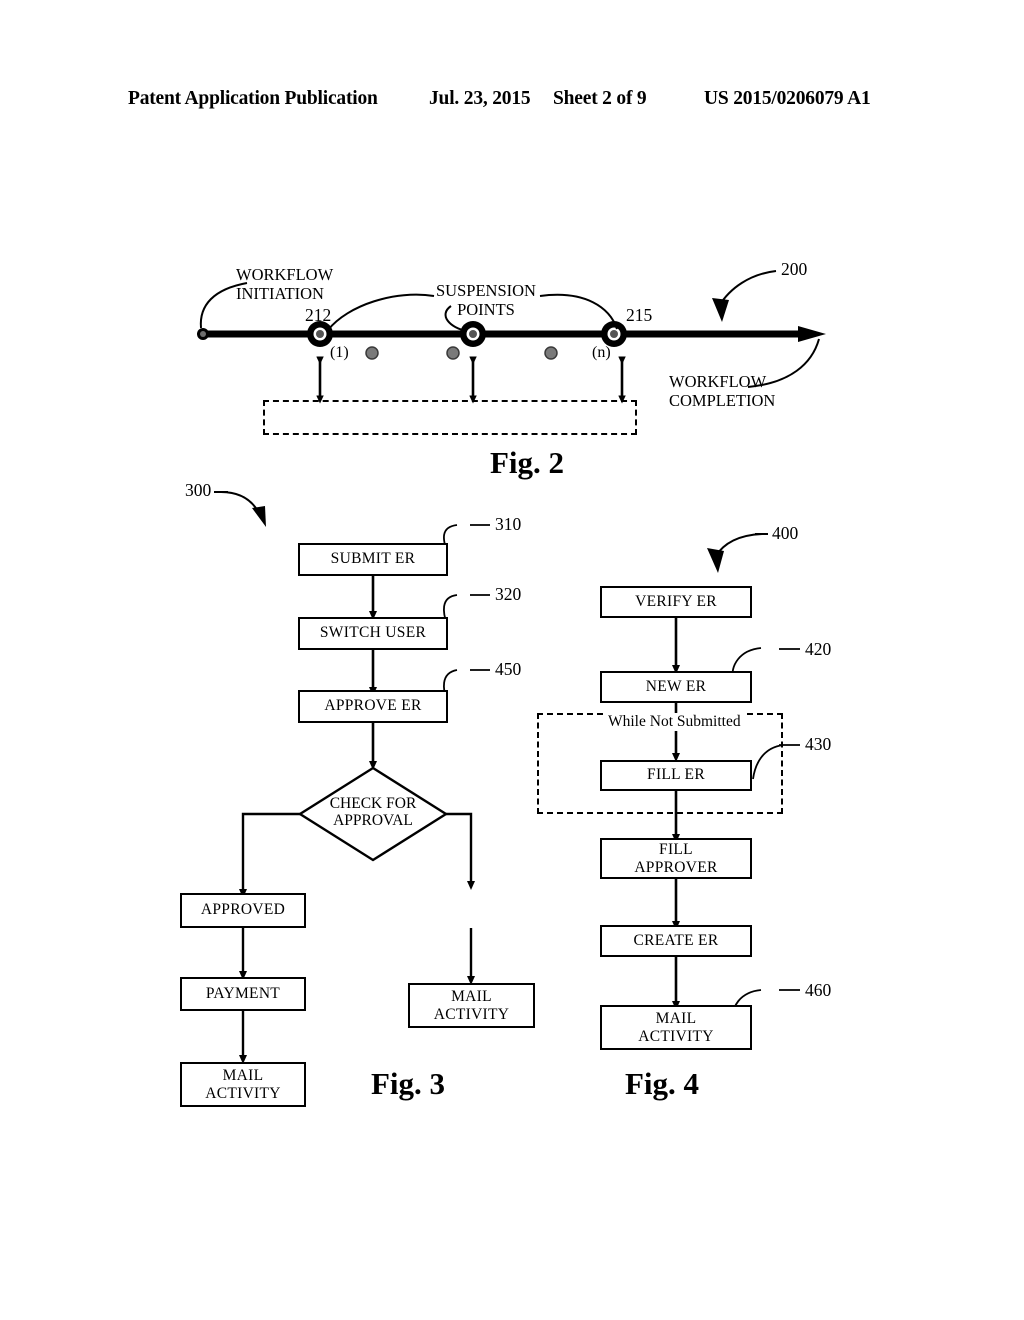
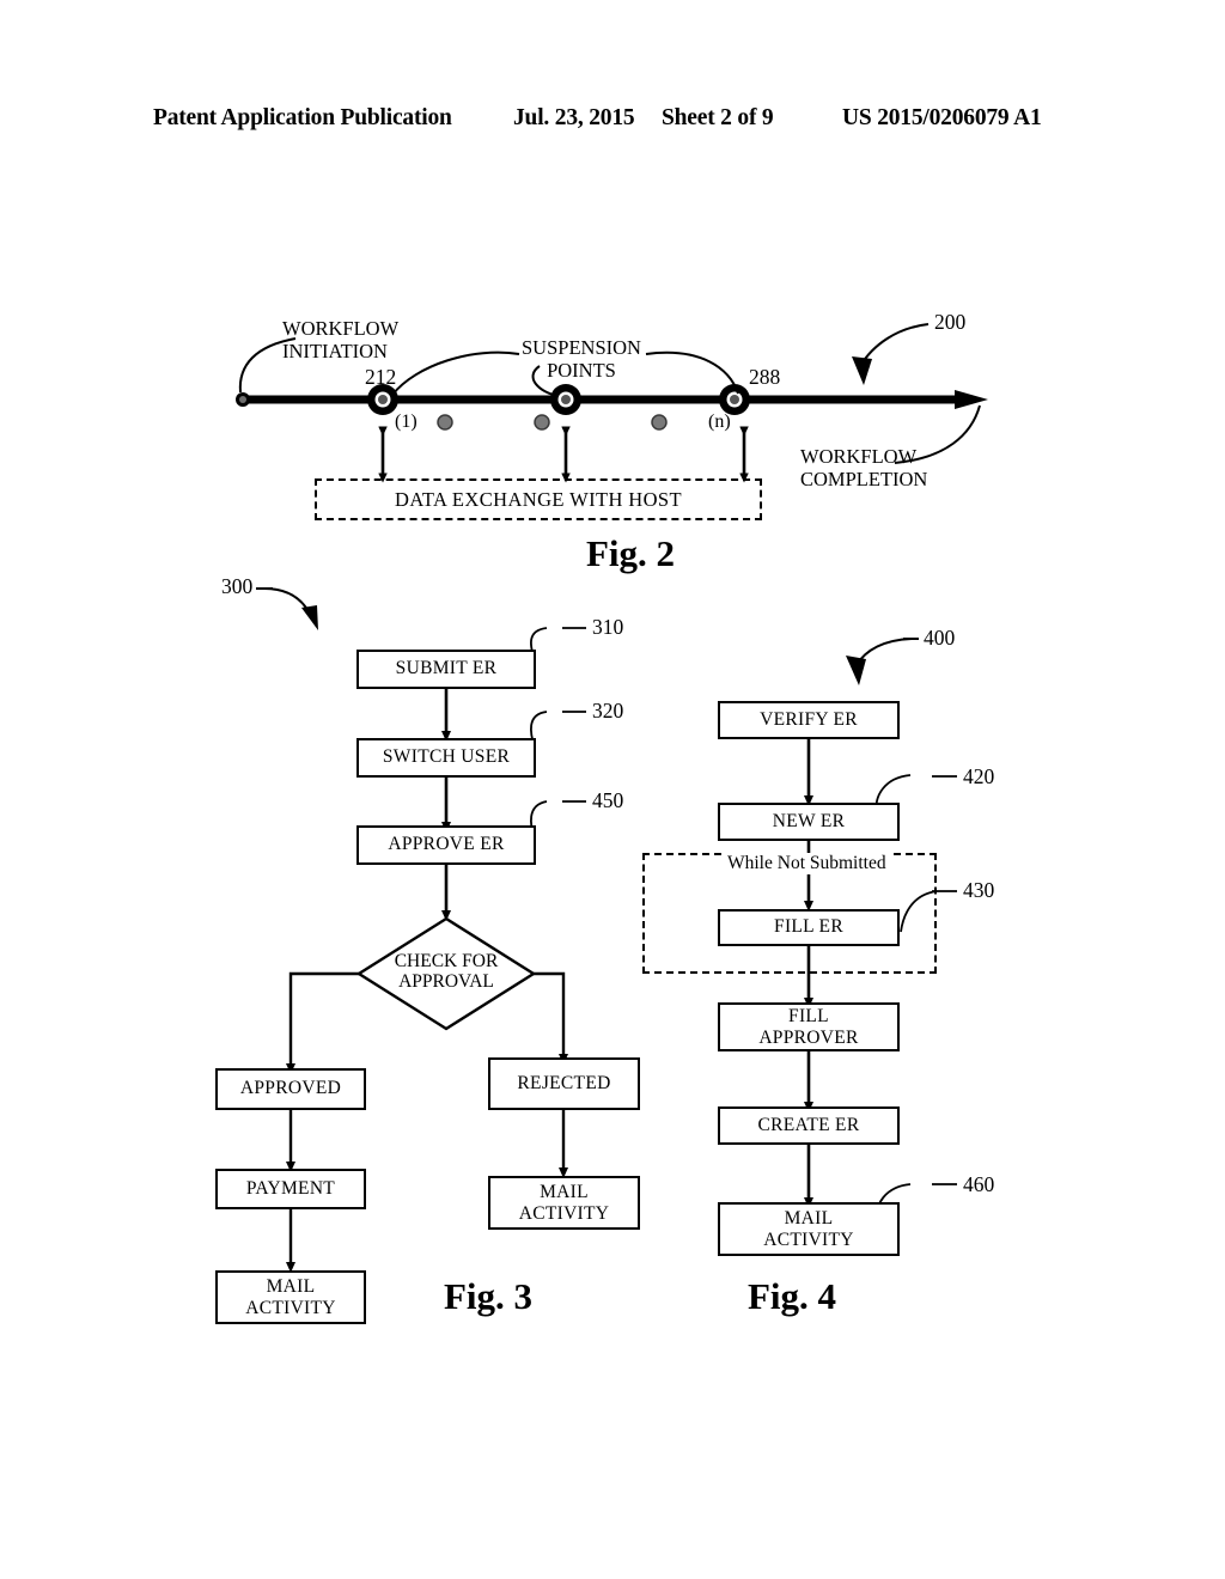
  Patent Application Publication
  Jul. 23, 2015
  Sheet 2 of 9
  US 2015/0206079 A1
  WORKFLOW
  INITIATION
  SUSPENSION
  POINTS
  WORKFLOW
  COMPLETION
  212
- 215
+ 288
  200
  (1)
  (n)
+ DATA EXCHANGE WITH HOST
  Fig. 2
  300
  SUBMIT ER
  310
  SWITCH USER
  320
  APPROVE ER
  450
  CHECK FOR
  APPROVAL
  APPROVED
+ REJECTED
  PAYMENT
  MAIL
  ACTIVITY
  MAIL
  ACTIVITY
  Fig. 3
  400
  VERIFY ER
  NEW ER
  420
  While Not Submitted
  FILL ER
  430
  FILL
  APPROVER
  CREATE ER
  MAIL
  ACTIVITY
  460
  Fig. 4
